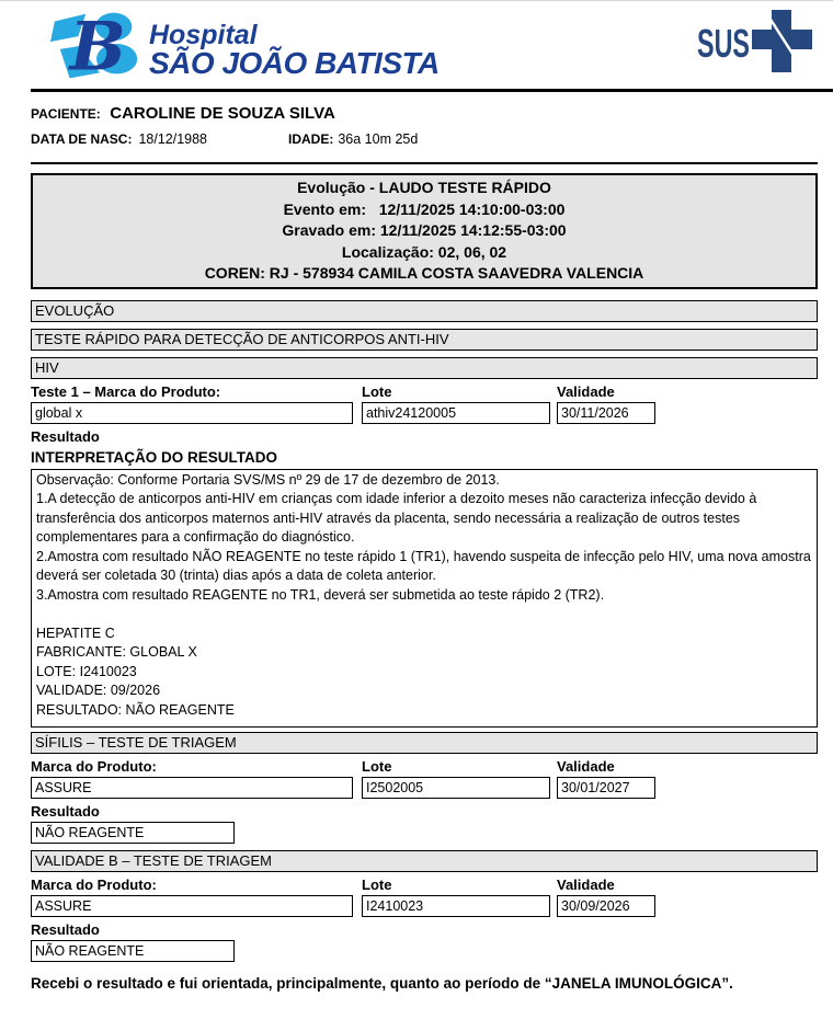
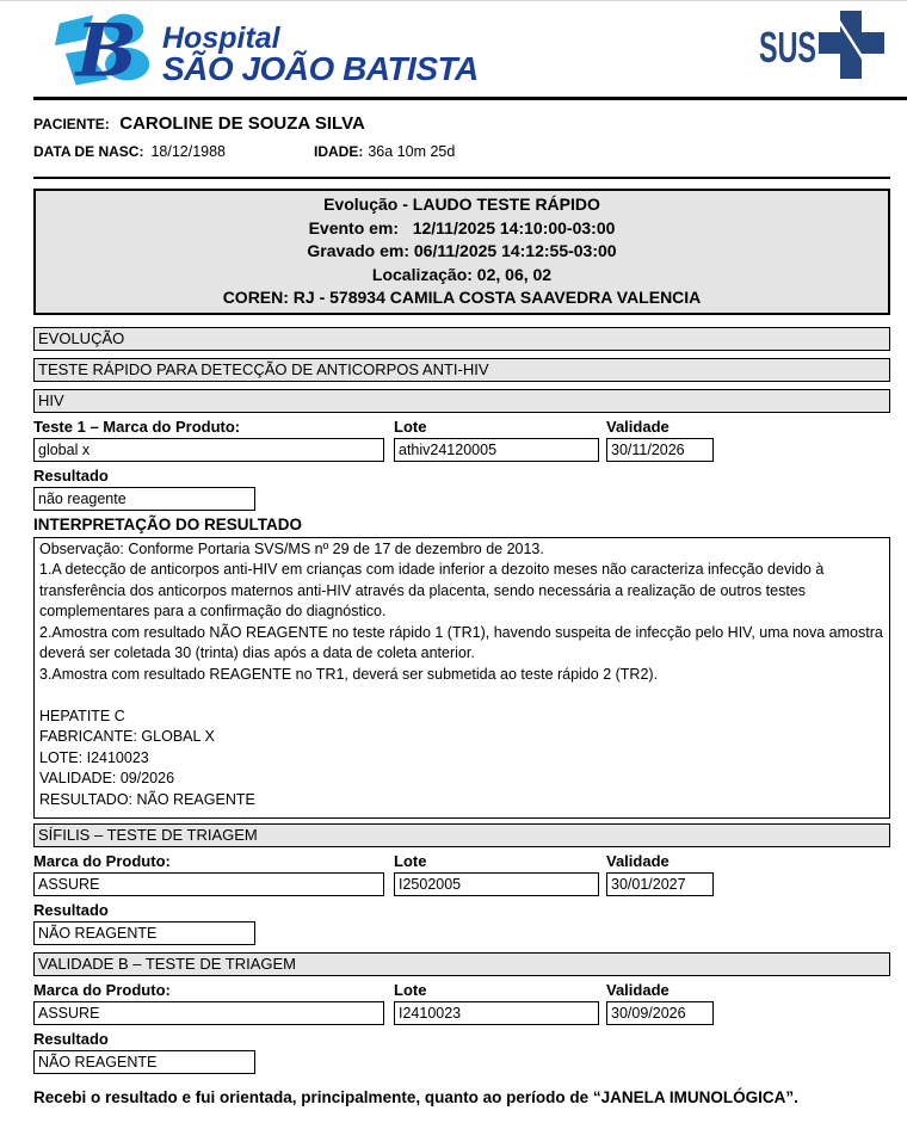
  B
  Hospital
  SÃO JOÃO BATISTA
  SUS
  PACIENTE: CAROLINE DE SOUZA SILVA
  DATA DE NASC:
  18/12/1988
  IDADE:
  36a 10m 25d
  Evolução - LAUDO TESTE RÁPIDO
  Evento em: 12/11/2025 14:10:00-03:00
- Gravado em: 12/11/2025 14:12:55-03:00
+ Gravado em: 06/11/2025 14:12:55-03:00
  Localização: 02, 06, 02
  COREN: RJ - 578934 CAMILA COSTA SAAVEDRA VALENCIA
  EVOLUÇÃO
  TESTE RÁPIDO PARA DETECÇÃO DE ANTICORPOS ANTI-HIV
  HIV
  Teste 1 – Marca do Produto:
  Lote
  Validade
  global x
  athiv24120005
  30/11/2026
  Resultado
+ não reagente
  INTERPRETAÇÃO DO RESULTADO
  Observação: Conforme Portaria SVS/MS nº 29 de 17 de dezembro de 2013.
  1.A detecção de anticorpos anti-HIV em crianças com idade inferior a dezoito meses não caracteriza infecção devido à transferência dos anticorpos maternos anti-HIV através da placenta, sendo necessária a realização de outros testes complementares para a confirmação do diagnóstico.
  2.Amostra com resultado NÃO REAGENTE no teste rápido 1 (TR1), havendo suspeita de infecção pelo HIV, uma nova amostra deverá ser coletada 30 (trinta) dias após a data de coleta anterior.
  3.Amostra com resultado REAGENTE no TR1, deverá ser submetida ao teste rápido 2 (TR2).
  HEPATITE C
  FABRICANTE: GLOBAL X
  LOTE: I2410023
  VALIDADE: 09/2026
  RESULTADO: NÃO REAGENTE
  SÍFILIS – TESTE DE TRIAGEM
  Marca do Produto:
  Lote
  Validade
  ASSURE
  I2502005
  30/01/2027
  Resultado
  NÃO REAGENTE
  VALIDADE B – TESTE DE TRIAGEM
  Marca do Produto:
  Lote
  Validade
  ASSURE
  I2410023
  30/09/2026
  Resultado
  NÃO REAGENTE
  Recebi o resultado e fui orientada, principalmente, quanto ao período de “JANELA IMUNOLÓGICA”.
